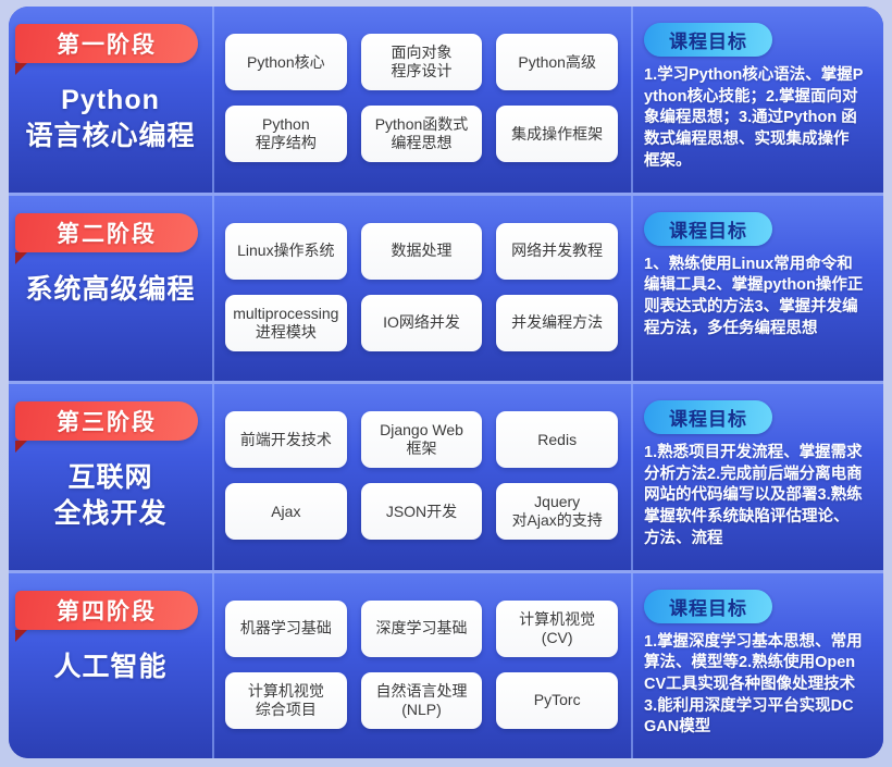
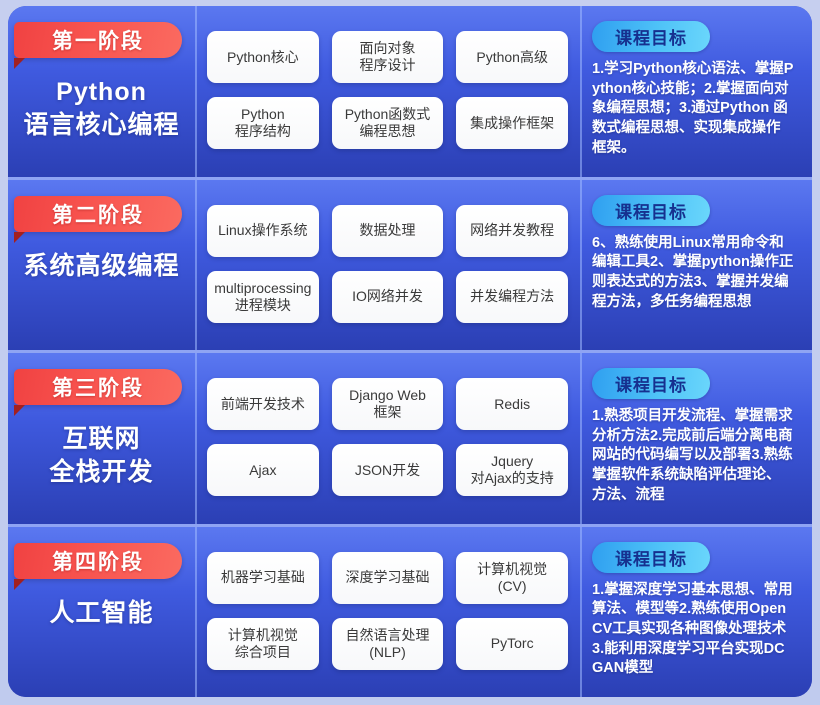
  第一阶段
  Python
  语言核心编程
  Python核心
  面向对象
  程序设计
  Python高级
  Python
  程序结构
  Python函数式
  编程思想
  集成操作框架
  课程目标
  1.学习Python核心语法、掌握Python核心技能；2.掌握面向对象编程思想；3.通过Python 函数式编程思想、实现集成操作框架。
  第二阶段
  系统高级编程
  Linux操作系统
  数据处理
  网络并发教程
  multiprocessing
  进程模块
  IO网络并发
  并发编程方法
  课程目标
- 1、熟练使用Linux常用命令和编辑工具2、掌握python操作正则表达式的方法3、掌握并发编程方法，多任务编程思想
+ 6、熟练使用Linux常用命令和编辑工具2、掌握python操作正则表达式的方法3、掌握并发编程方法，多任务编程思想
  第三阶段
  互联网
  全栈开发
  前端开发技术
  Django Web
  框架
  Redis
  Ajax
  JSON开发
  Jquery
  对Ajax的支持
  课程目标
  1.熟悉项目开发流程、掌握需求分析方法2.完成前后端分离电商网站的代码编写以及部署3.熟练掌握软件系统缺陷评估理论、方法、流程
  第四阶段
  人工智能
  机器学习基础
  深度学习基础
  计算机视觉
  (CV)
  计算机视觉
  综合项目
  自然语言处理
  (NLP)
  PyTorc
  课程目标
  1.掌握深度学习基本思想、常用算法、模型等2.熟练使用OpenCV工具实现各种图像处理技术3.能利用深度学习平台实现DCGAN模型
